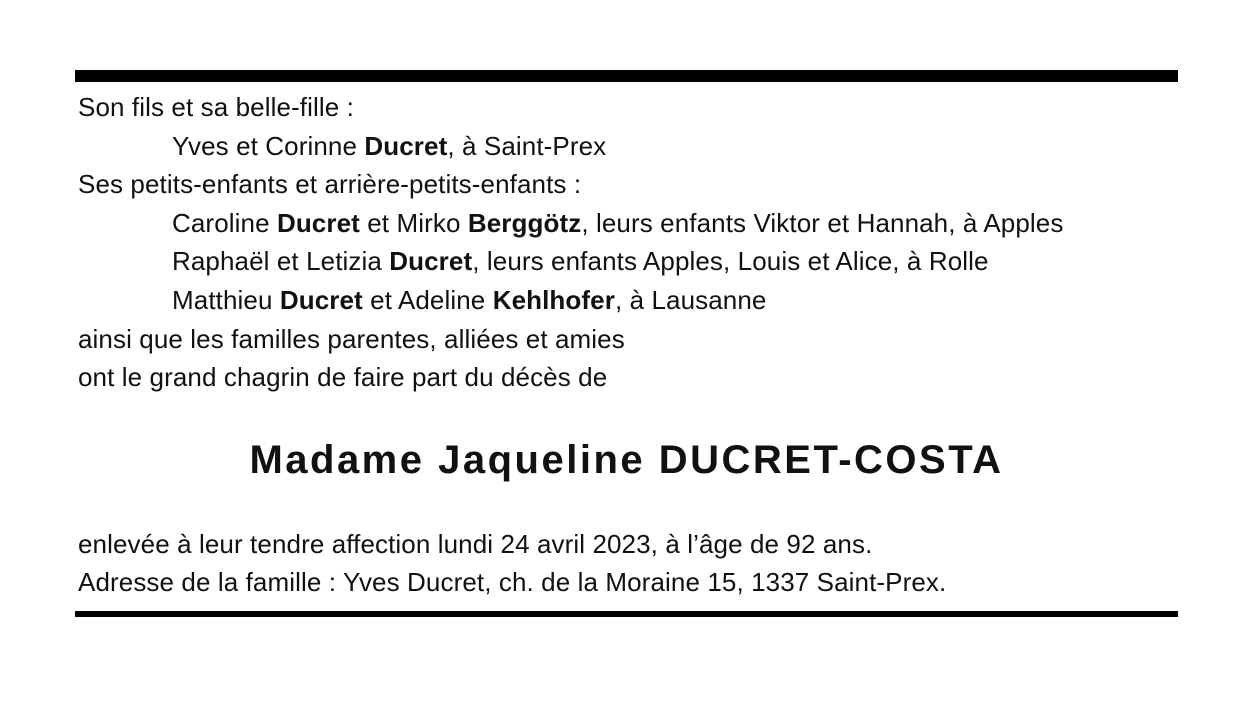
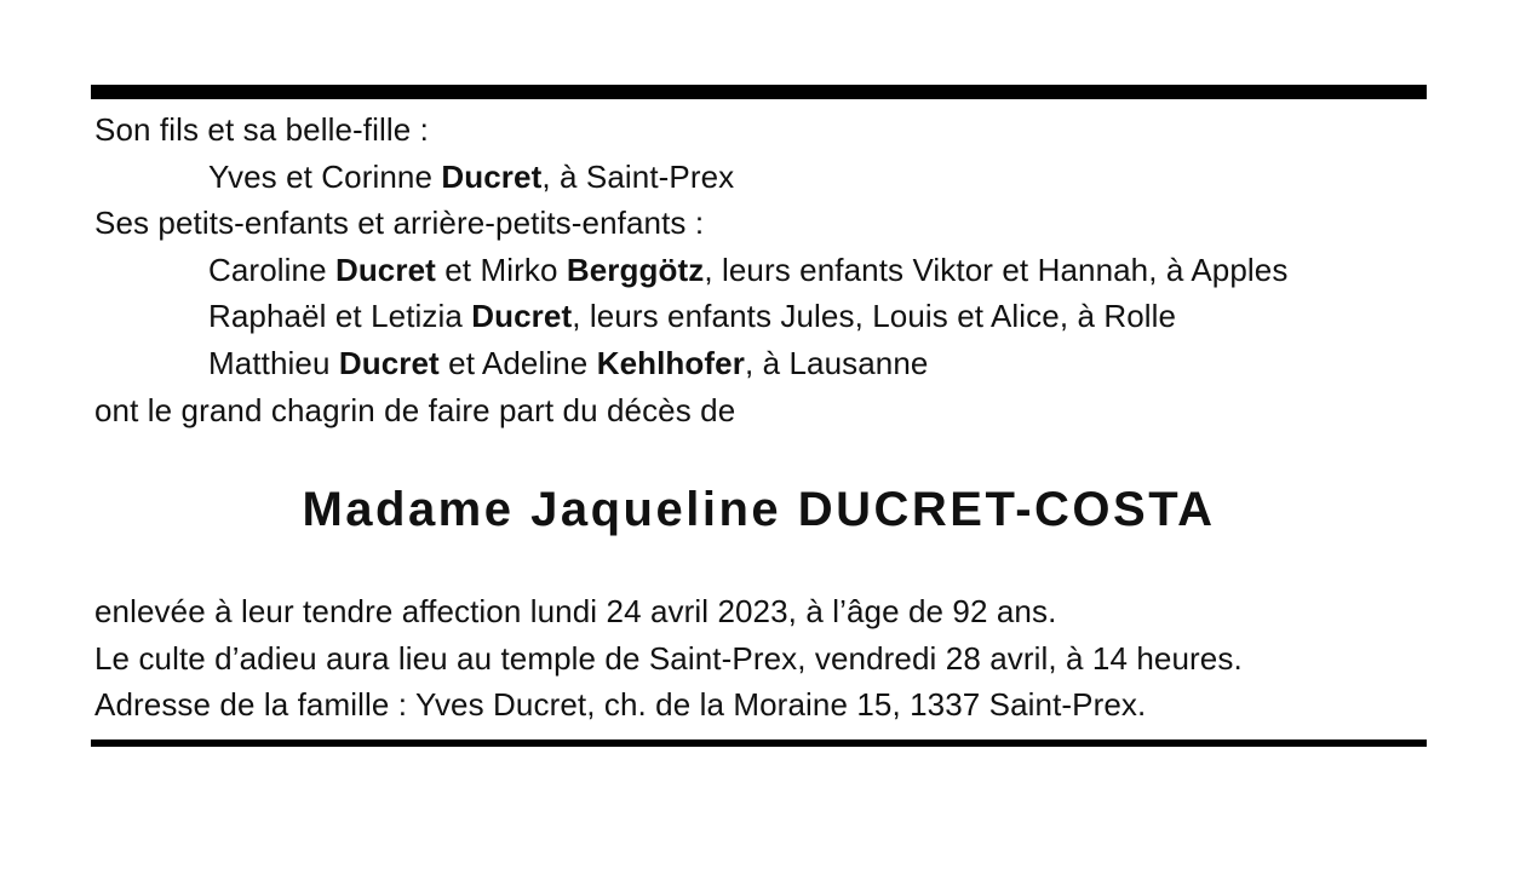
  Son fils et sa belle-fille :
  Yves et Corinne Ducret, à Saint-Prex
  Ses petits-enfants et arrière-petits-enfants :
  Caroline Ducret et Mirko Berggötz, leurs enfants Viktor et Hannah, à Apples
- Raphaël et Letizia Ducret, leurs enfants Apples, Louis et Alice, à Rolle
+ Raphaël et Letizia Ducret, leurs enfants Jules, Louis et Alice, à Rolle
  Matthieu Ducret et Adeline Kehlhofer, à Lausanne
- ainsi que les familles parentes, alliées et amies
  ont le grand chagrin de faire part du décès de
  Madame Jaqueline DUCRET-COSTA
  enlevée à leur tendre affection lundi 24 avril 2023, à l’âge de 92 ans.
+ Le culte d’adieu aura lieu au temple de Saint-Prex, vendredi 28 avril, à 14 heures.
  Adresse de la famille : Yves Ducret, ch. de la Moraine 15, 1337 Saint-Prex.
